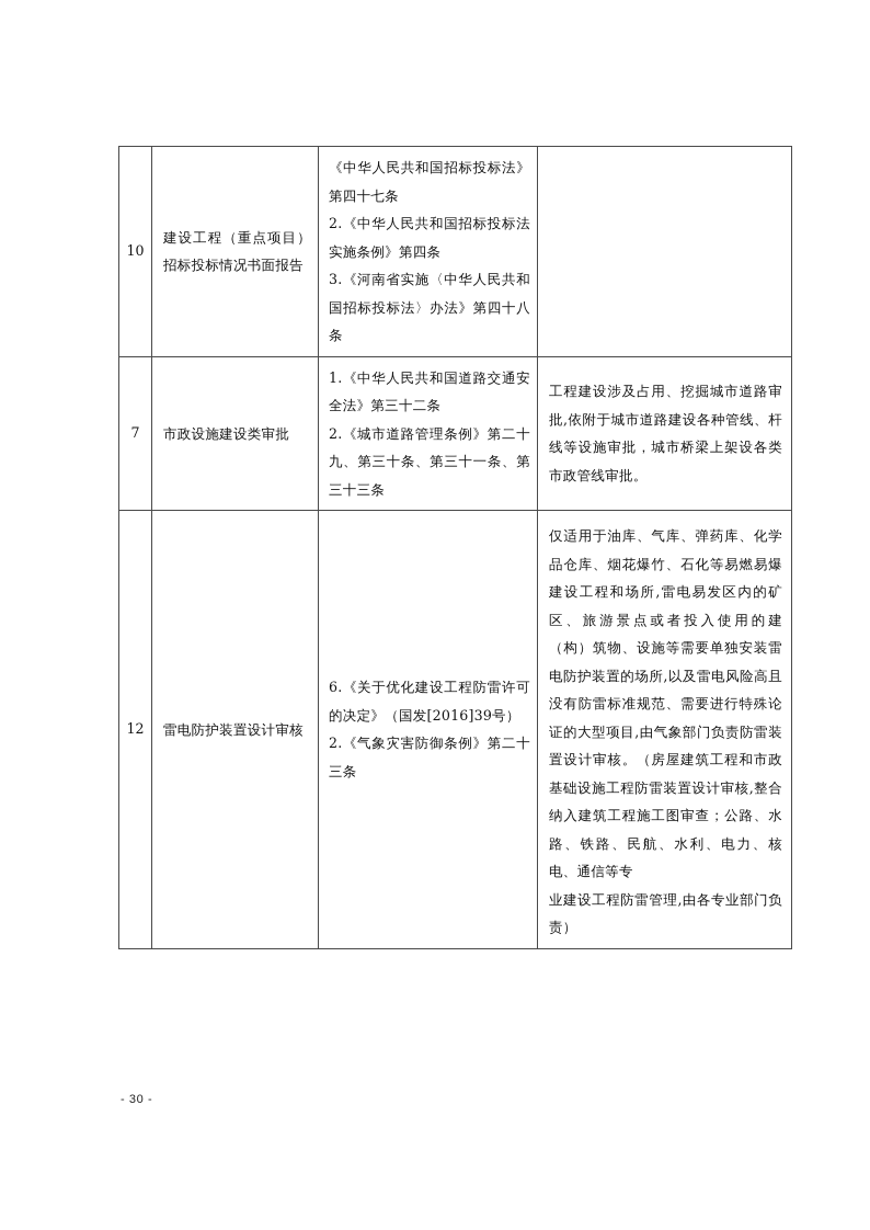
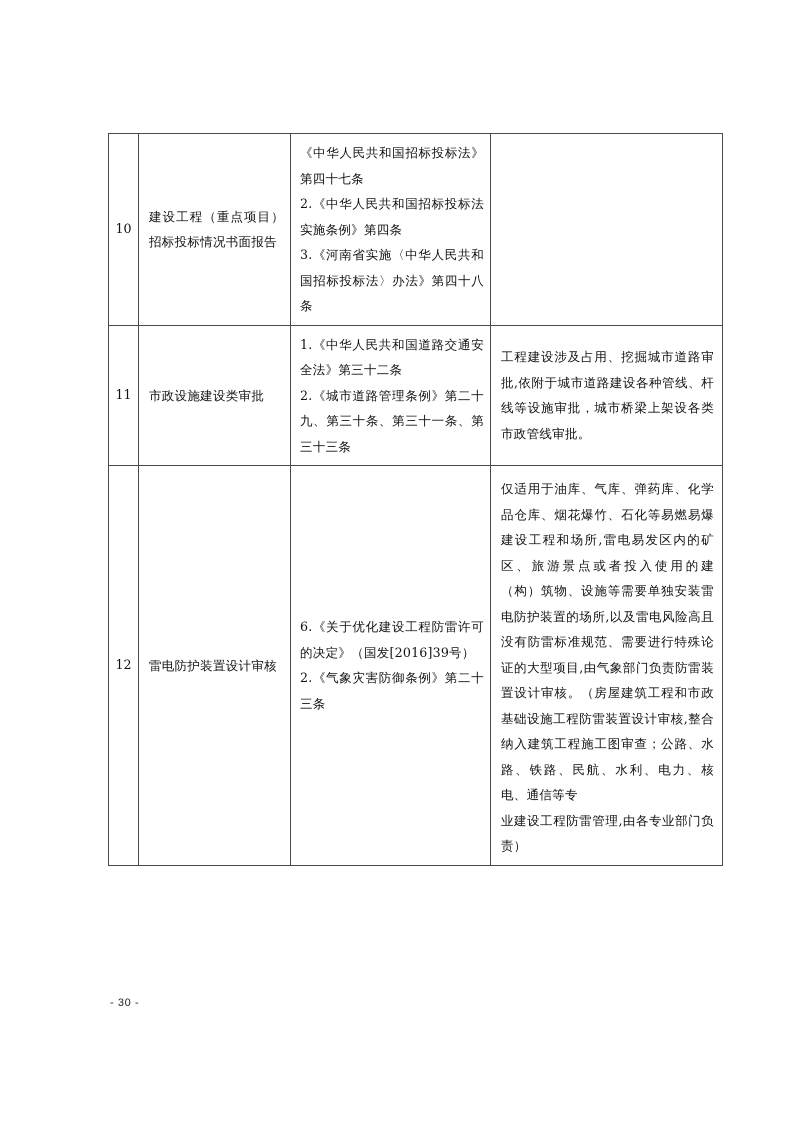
  10	建设工程（重点项目） 招标投标情况书面报告	《中华人民共和国招标投标法》第四十七条 2.《中华人民共和国招标投标法实施条例》第四条 3.《河南省实施〈中华人民共和国招标投标法〉办法》第四十八条
- 7	市政设施建设类审批	1.《中华人民共和国道路交通安全法》第三十二条 2.《城市道路管理条例》第二十九、第三十条、第三十一条、第三十三条	工程建设涉及占用、挖掘城市道路审批,依附于城市道路建设各种管线、杆线等设施审批，城市桥梁上架设各类市政管线审批。
+ 11	市政设施建设类审批	1.《中华人民共和国道路交通安全法》第三十二条 2.《城市道路管理条例》第二十九、第三十条、第三十一条、第三十三条	工程建设涉及占用、挖掘城市道路审批,依附于城市道路建设各种管线、杆线等设施审批，城市桥梁上架设各类市政管线审批。
  12	雷电防护装置设计审核	6.《关于优化建设工程防雷许可的决定》（国发[2016]39号） 2.《气象灾害防御条例》第二十三条	仅适用于油库、气库、弹药库、化学品仓库、烟花爆竹、石化等易燃易爆建设工程和场所,雷电易发区内的矿区、旅游景点或者投入使用的建（构）筑物、设施等需要单独安装雷电防护装置的场所,以及雷电风险高且没有防雷标准规范、需要进行特殊论证的大型项目,由气象部门负责防雷装置设计审核。（房屋建筑工程和市政基础设施工程防雷装置设计审核,整合纳入建筑工程施工图审查；公路、水路、铁路、民航、水利、电力、核电、通信等专 业建设工程防雷管理,由各专业部门负责）
  - 30 -
